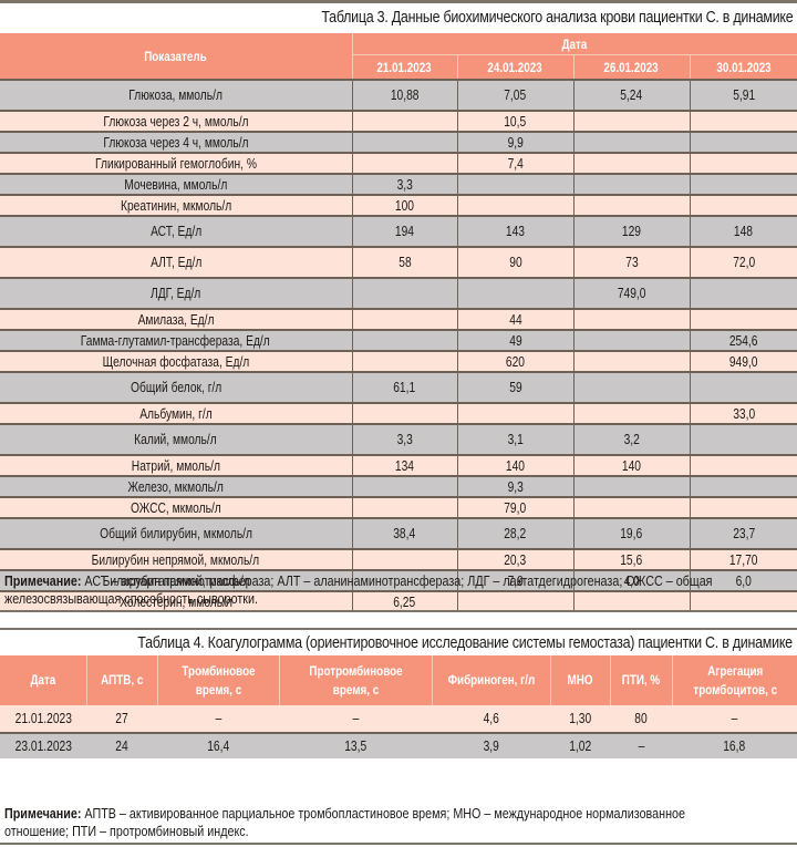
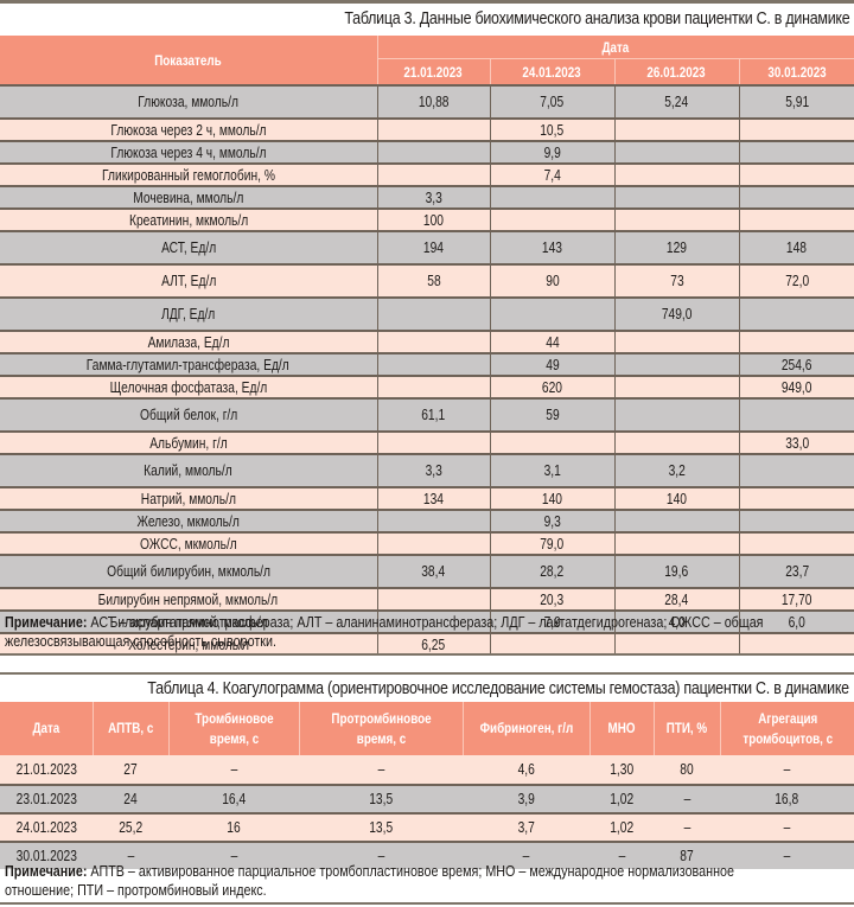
  Таблица 3. Данные биохимического анализа крови пациентки С. в динамике
  Показатель	Дата
  21.01.2023	24.01.2023	26.01.2023	30.01.2023
  Глюкоза, ммоль/л	10,88	7,05	5,24	5,91
  Глюкоза через 2 ч, ммоль/л		10,5
  Глюкоза через 4 ч, ммоль/л		9,9
  Гликированный гемоглобин, %		7,4
  Мочевина, ммоль/л	3,3
  Креатинин, мкмоль/л	100
  АСТ, Ед/л	194	143	129	148
  АЛТ, Ед/л	58	90	73	72,0
  ЛДГ, Ед/л			749,0
  Амилаза, Ед/л		44
  Гамма-глутамил-трансфераза, Ед/л		49		254,6
  Щелочная фосфатаза, Ед/л		620		949,0
  Общий белок, г/л	61,1	59
  Альбумин, г/л				33,0
  Калий, ммоль/л	3,3	3,1	3,2
  Натрий, ммоль/л	134	140	140
  Железо, мкмоль/л		9,3
  ОЖСС, мкмоль/л		79,0
  Общий билирубин, мкмоль/л	38,4	28,2	19,6	23,7
- Билирубин непрямой, мкмоль/л		20,3	15,6	17,70
+ Билирубин непрямой, мкмоль/л		20,3	28,4	17,70
  Билирубин прямой, мколь/л		7,9	4,0	6,0
  Холестерин, ммоль/л	6,25
  Примечание: АСТ – аспартатаминотрасфераза; АЛТ – аланинаминотрансфераза; ЛДГ – лактатдегидрогеназа; ОЖСС – общая железосвязывающая способность сыворотки.
  Таблица 4. Коагулограмма (ориентировочное исследование системы гемостаза) пациентки С. в динамике
  Дата	АПТВ, с	Тромбиновое время, с	Протромбиновое время, с	Фибриноген, г/л	МНО	ПТИ, %	Агрегация тромбоцитов, с
  21.01.2023	27	–	–	4,6	1,30	80	–
  23.01.2023	24	16,4	13,5	3,9	1,02	–	16,8
+ 24.01.2023	25,2	16	13,5	3,7	1,02	–	–
+ 30.01.2023	–	–	–	–	–	87	–
  Примечание: АПТВ – активированное парциальное тромбопластиновое время; МНО – международное нормализованное отношение; ПТИ – протромбиновый индекс.
